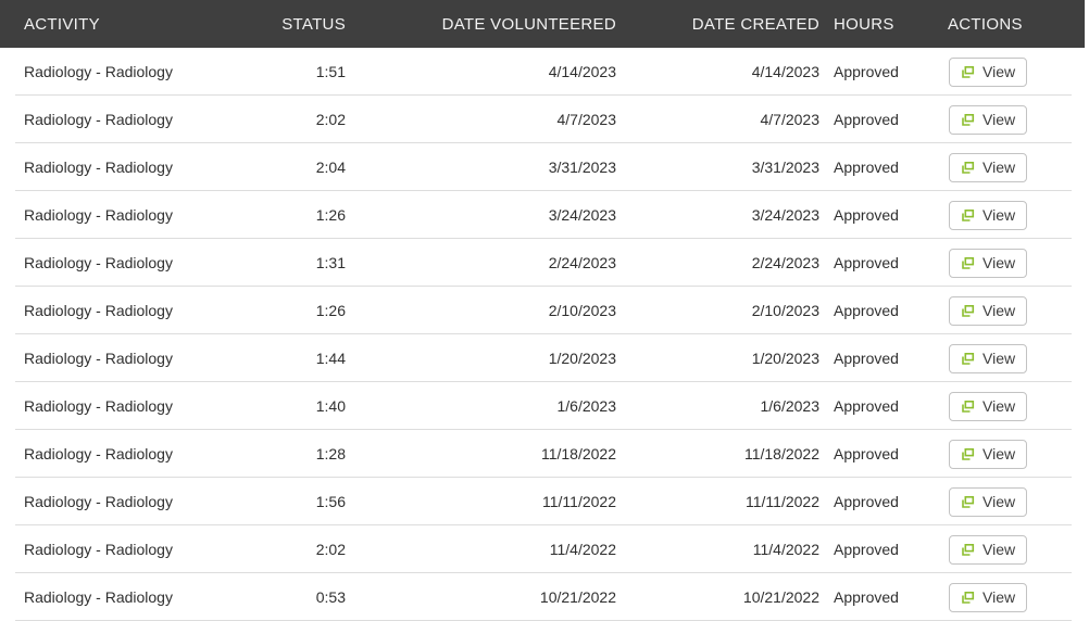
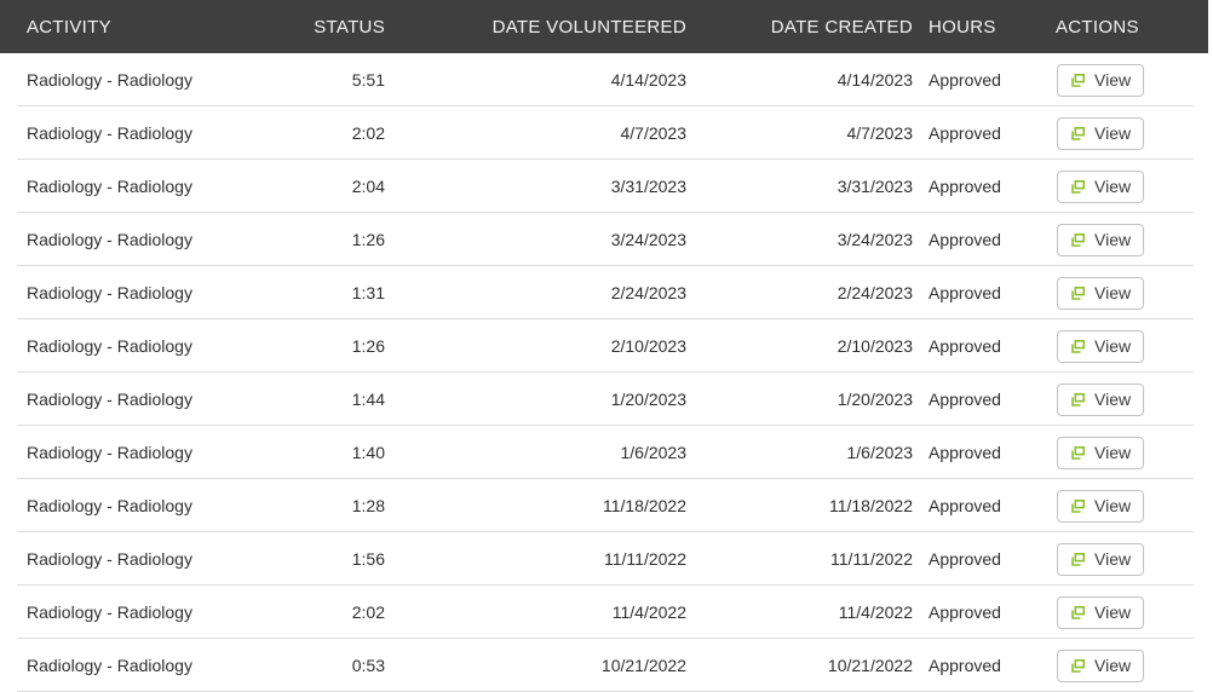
  ACTIVITY
  STATUS
  DATE VOLUNTEERED
  DATE CREATED
  HOURS
  ACTIONS
  Radiology - Radiology
- 1:51
+ 5:51
  4/14/2023
  4/14/2023
  Approved
  View
  Radiology - Radiology
  2:02
  4/7/2023
  4/7/2023
  Approved
  View
  Radiology - Radiology
  2:04
  3/31/2023
  3/31/2023
  Approved
  View
  Radiology - Radiology
  1:26
  3/24/2023
  3/24/2023
  Approved
  View
  Radiology - Radiology
  1:31
  2/24/2023
  2/24/2023
  Approved
  View
  Radiology - Radiology
  1:26
  2/10/2023
  2/10/2023
  Approved
  View
  Radiology - Radiology
  1:44
  1/20/2023
  1/20/2023
  Approved
  View
  Radiology - Radiology
  1:40
  1/6/2023
  1/6/2023
  Approved
  View
  Radiology - Radiology
  1:28
  11/18/2022
  11/18/2022
  Approved
  View
  Radiology - Radiology
  1:56
  11/11/2022
  11/11/2022
  Approved
  View
  Radiology - Radiology
  2:02
  11/4/2022
  11/4/2022
  Approved
  View
  Radiology - Radiology
  0:53
  10/21/2022
  10/21/2022
  Approved
  View
